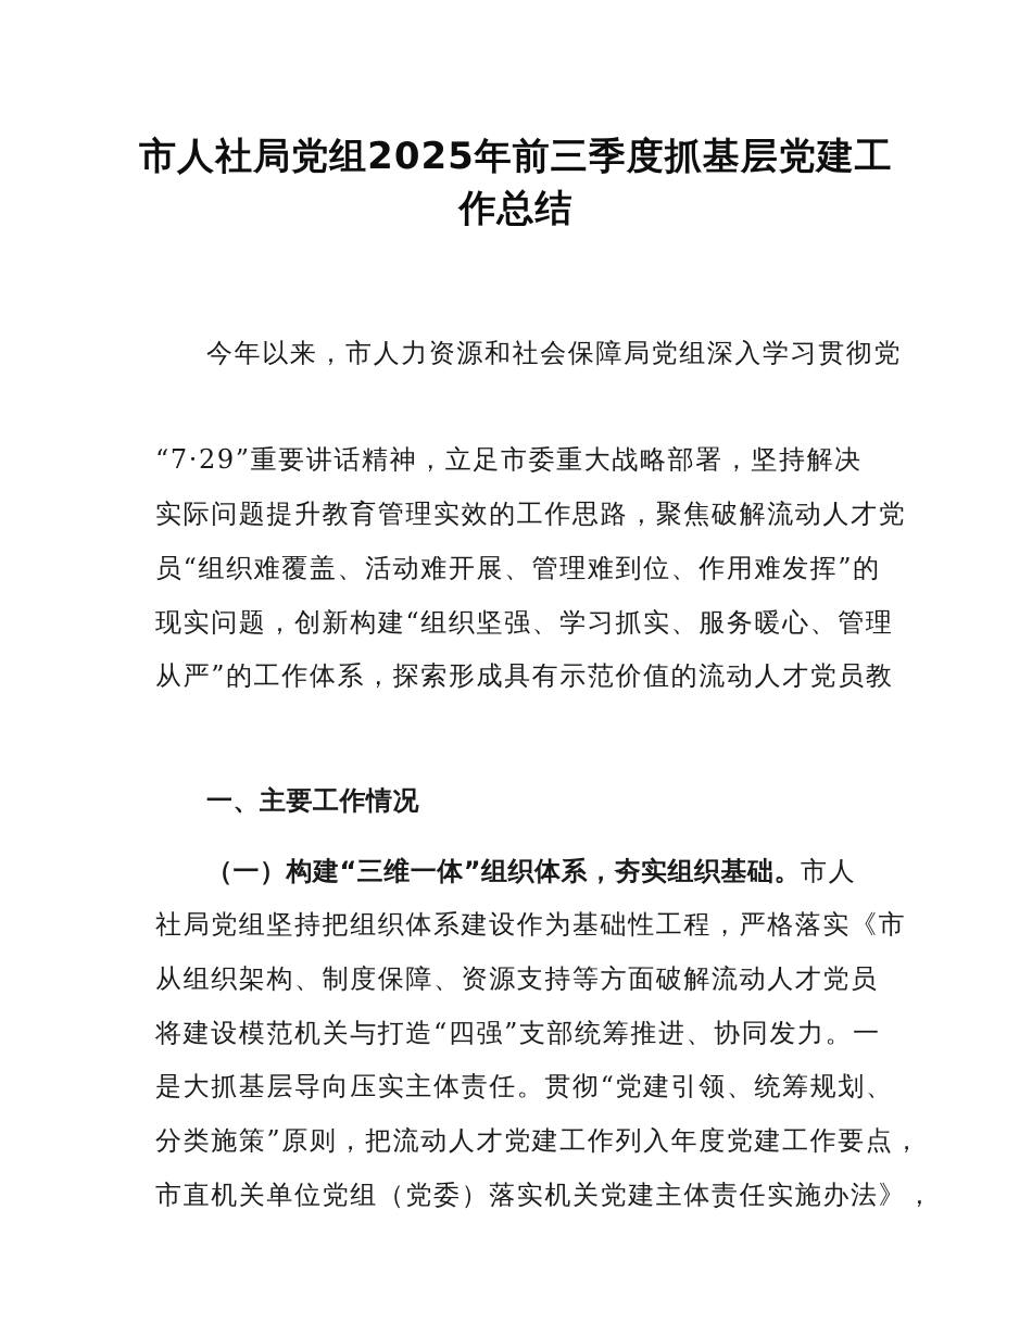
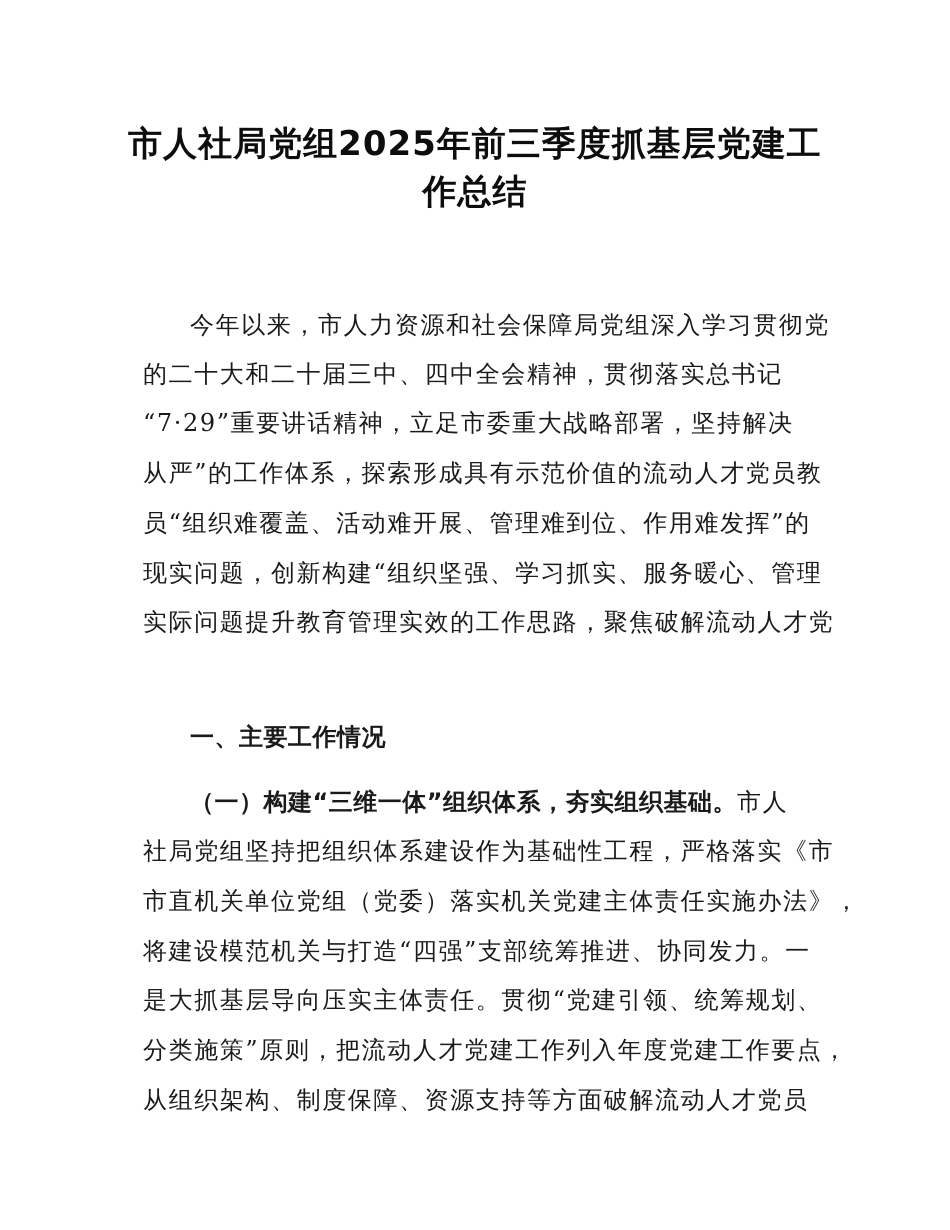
  市人社局党组2025年前三季度抓基层党建工
  作总结
  今年以来，市人力资源和社会保障局党组深入学习贯彻党
+ 的二十大和二十届三中、四中全会精神，贯彻落实总书记
  “7·29”重要讲话精神，立足市委重大战略部署，坚持解决
- 实际问题提升教育管理实效的工作思路，聚焦破解流动人才党
+ 从严”的工作体系，探索形成具有示范价值的流动人才党员教
  员“组织难覆盖、活动难开展、管理难到位、作用难发挥”的
  现实问题，创新构建“组织坚强、学习抓实、服务暖心、管理
- 从严”的工作体系，探索形成具有示范价值的流动人才党员教
+ 实际问题提升教育管理实效的工作思路，聚焦破解流动人才党
  一、主要工作情况
  （一）构建“三维一体”组织体系，夯实组织基础。市人
  社局党组坚持把组织体系建设作为基础性工程，严格落实《市
- 从组织架构、制度保障、资源支持等方面破解流动人才党员
+ 市直机关单位党组（党委）落实机关党建主体责任实施办法》，
  将建设模范机关与打造“四强”支部统筹推进、协同发力。一
  是大抓基层导向压实主体责任。贯彻“党建引领、统筹规划、
  分类施策”原则，把流动人才党建工作列入年度党建工作要点，
- 市直机关单位党组（党委）落实机关党建主体责任实施办法》，
+ 从组织架构、制度保障、资源支持等方面破解流动人才党员
